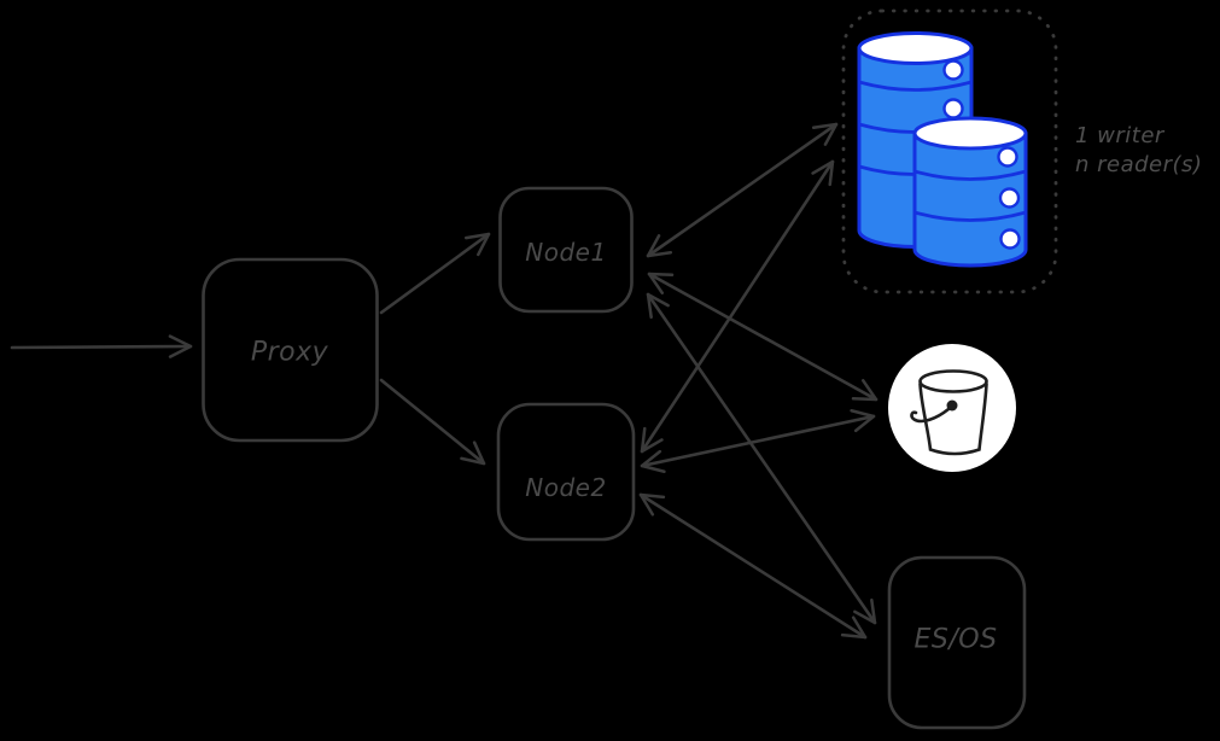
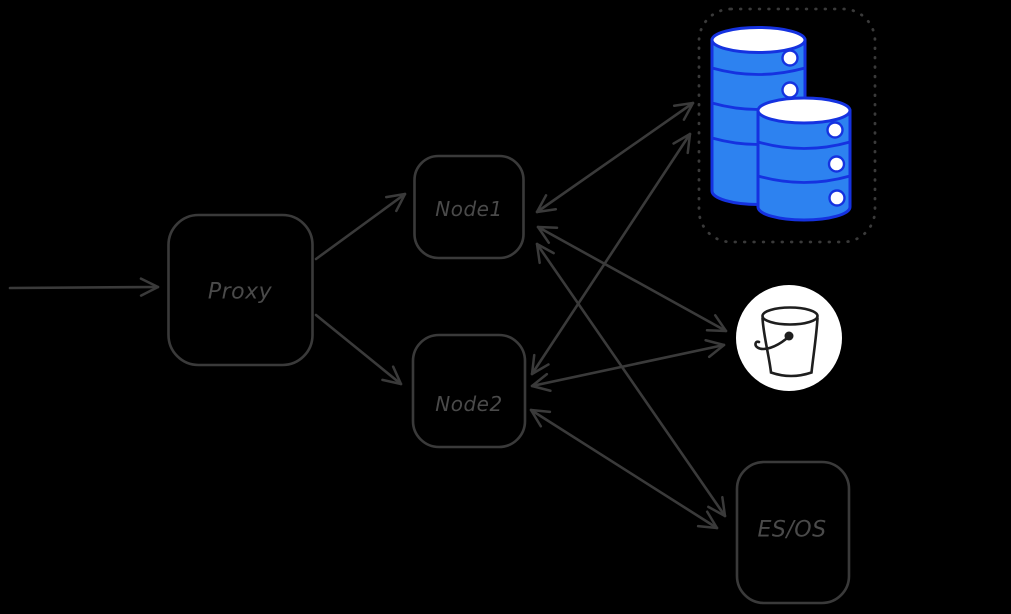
  Proxy
  Node1
  Node2
  ES/OS
- 1 writer
- n reader(s)
